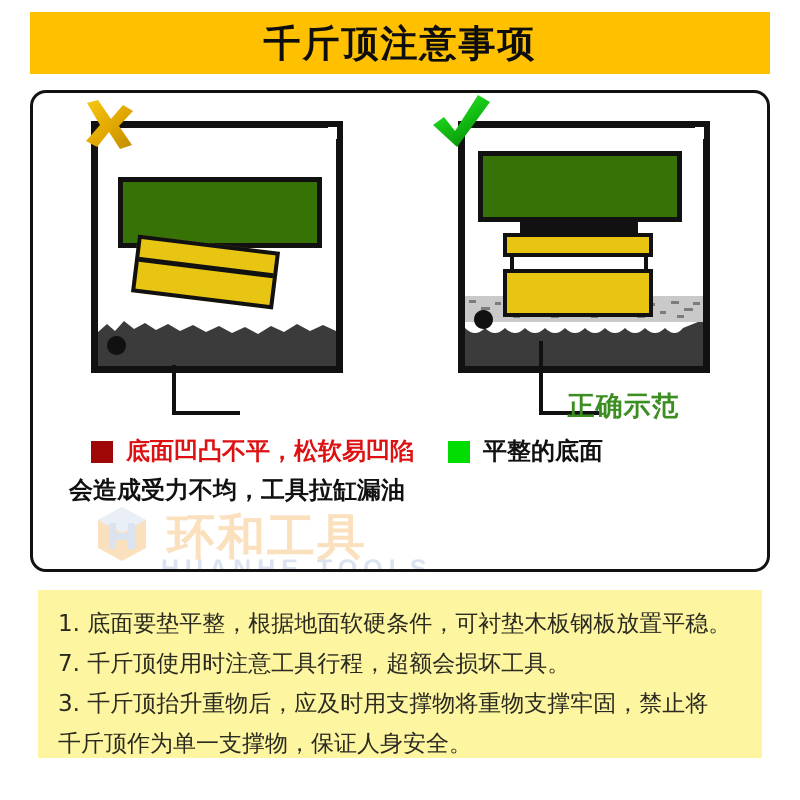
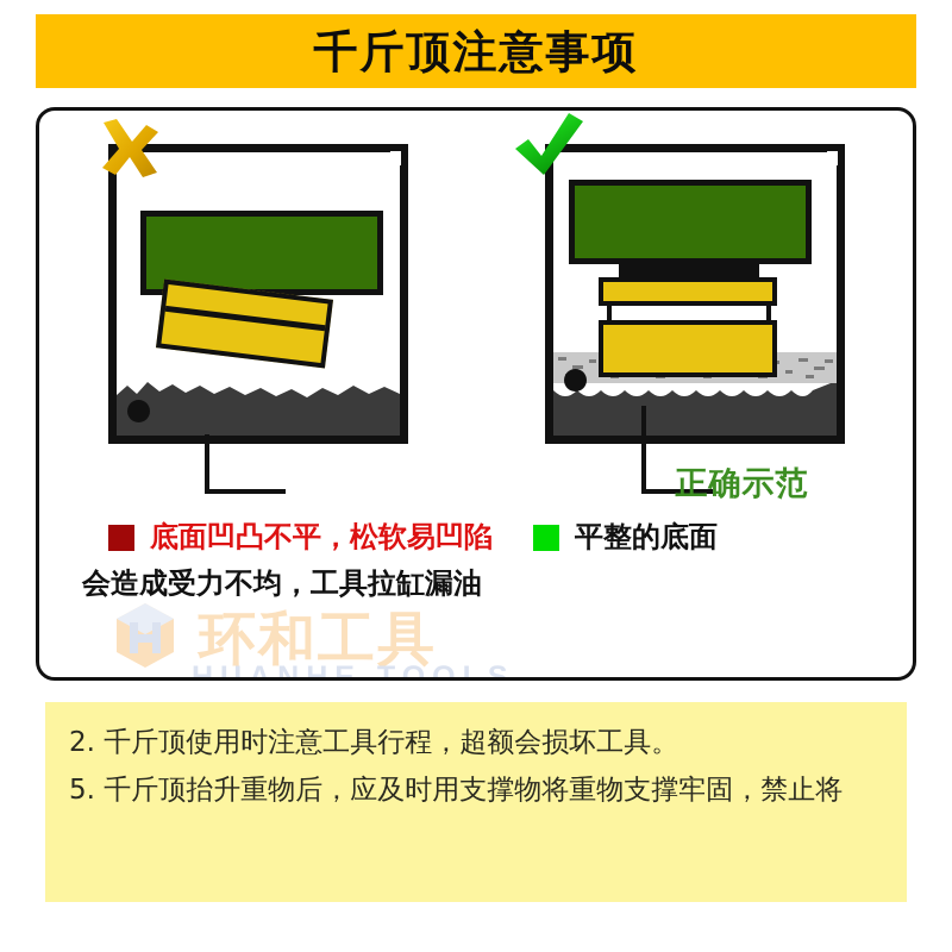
  千斤顶注意事项
  底面凹凸不平，松软易凹陷
  会造成受力不均，工具拉缸漏油
  正确示范
  平整的底面
  环和工具
- 1. 底面要垫平整，根据地面软硬条件，可衬垫木板钢板放置平稳。
- 7. 千斤顶使用时注意工具行程，超额会损坏工具。
+ 2. 千斤顶使用时注意工具行程，超额会损坏工具。
- 3. 千斤顶抬升重物后，应及时用支撑物将重物支撑牢固，禁止将
+ 5. 千斤顶抬升重物后，应及时用支撑物将重物支撑牢固，禁止将
- 千斤顶作为单一支撑物，保证人身安全。
